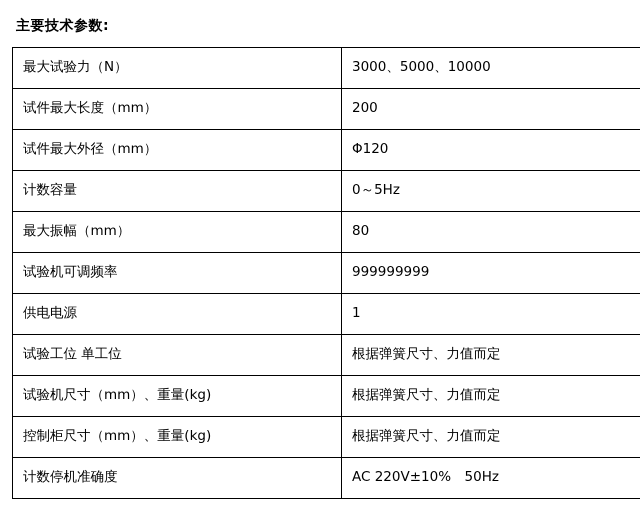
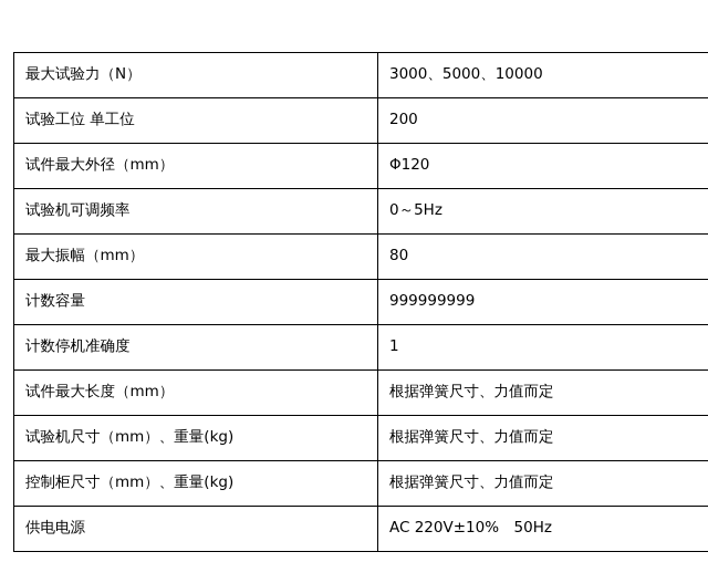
- 主要技术参数:
  最大试验力（N）	3000、5000、10000
- 试件最大长度（mm）	200
+ 试验工位 单工位	200
  试件最大外径（mm）	Φ120
- 计数容量	0～5Hz
+ 试验机可调频率	0～5Hz
  最大振幅（mm）	80
- 试验机可调频率	999999999
+ 计数容量	999999999
- 供电电源	1
+ 计数停机准确度	1
- 试验工位 单工位	根据弹簧尺寸、力值而定
+ 试件最大长度（mm）	根据弹簧尺寸、力值而定
  试验机尺寸（mm）、重量(kg)	根据弹簧尺寸、力值而定
  控制柜尺寸（mm）、重量(kg)	根据弹簧尺寸、力值而定
- 计数停机准确度	AC 220V±10% 50Hz
+ 供电电源	AC 220V±10% 50Hz
